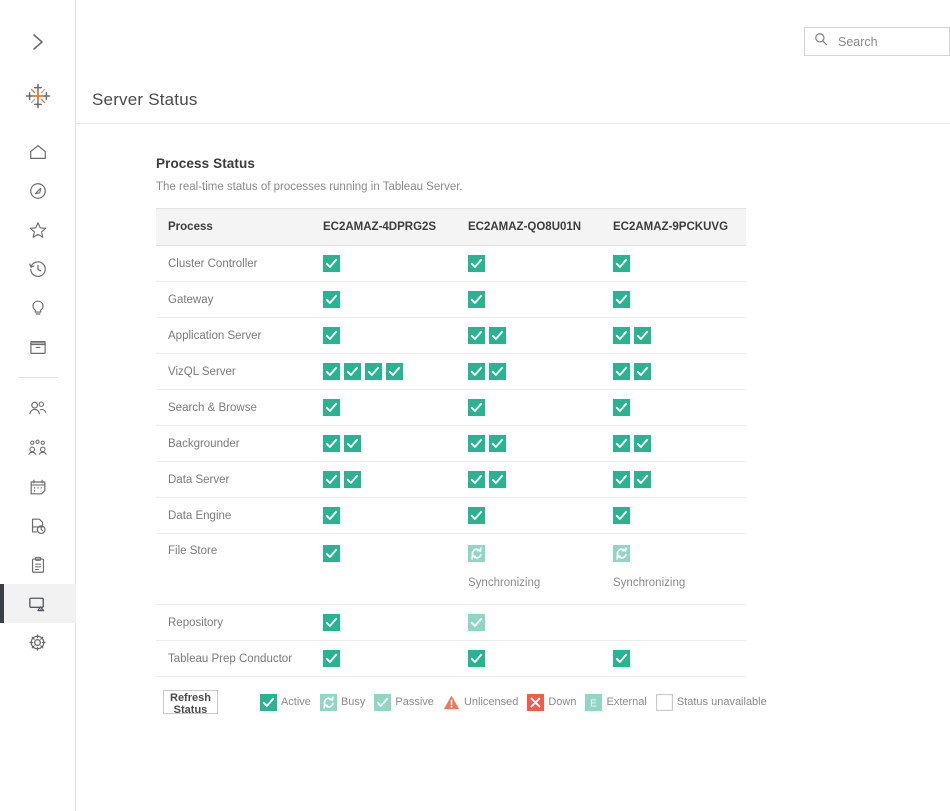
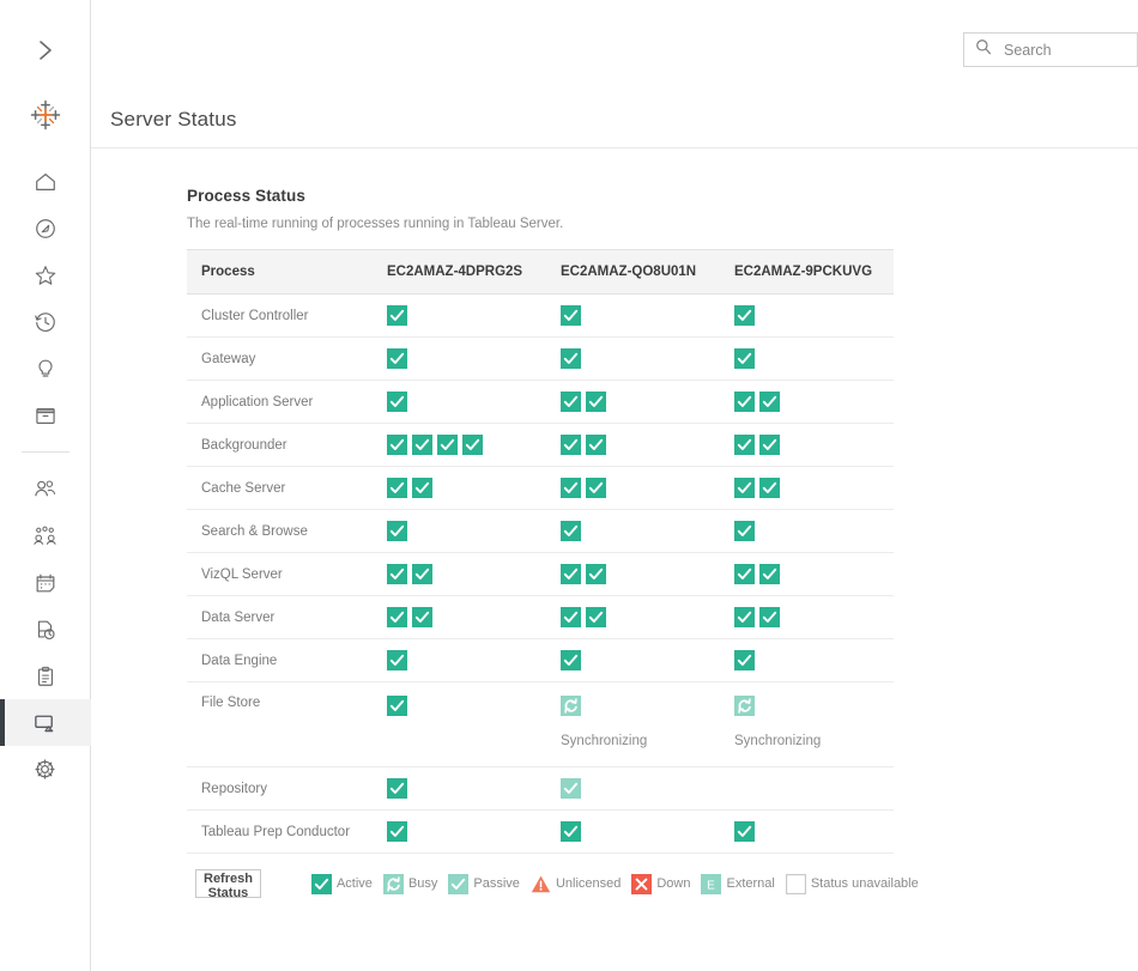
  Search
  Server Status
  Process Status
- The real-time status of processes running in Tableau Server.
+ The real-time running of processes running in Tableau Server.
  Process	EC2AMAZ-4DPRG2S	EC2AMAZ-QO8U01N	EC2AMAZ-9PCKUVG
  Cluster Controller
  Gateway
  Application Server
- VizQL Server
+ Backgrounder
+ Cache Server
  Search & Browse
- Backgrounder
+ VizQL Server
  Data Server
  Data Engine
  File Store		Synchronizing	Synchronizing
  Repository
  Tableau Prep Conductor
  Refresh Status
  Active
  Busy
  Passive
  Unlicensed
  Down
  E
  External
  Status unavailable
